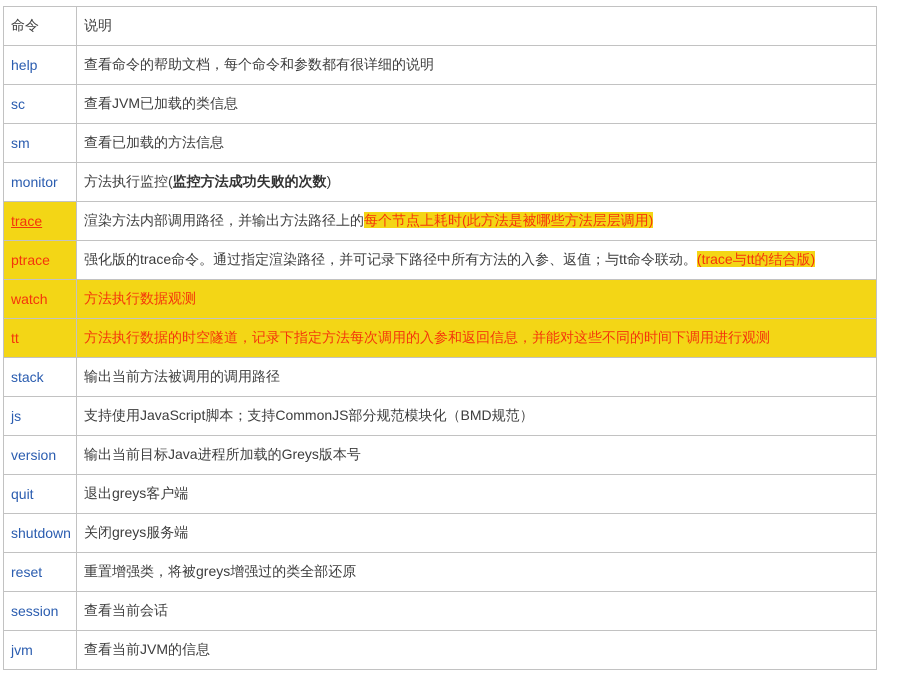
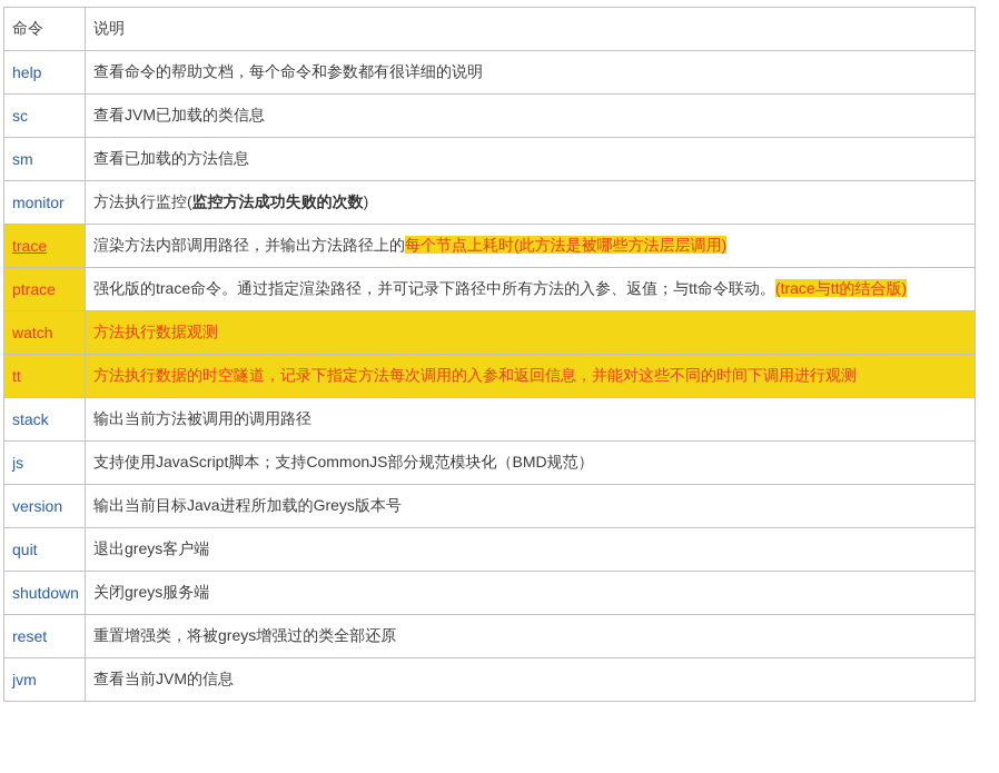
  命令	说明
  help	查看命令的帮助文档，每个命令和参数都有很详细的说明
  sc	查看JVM已加载的类信息
  sm	查看已加载的方法信息
  monitor	方法执行监控(监控方法成功失败的次数)
  trace	渲染方法内部调用路径，并输出方法路径上的每个节点上耗时(此方法是被哪些方法层层调用)
  ptrace	强化版的trace命令。通过指定渲染路径，并可记录下路径中所有方法的入参、返值；与tt命令联动。(trace与tt的结合版)
  watch	方法执行数据观测
  tt	方法执行数据的时空隧道，记录下指定方法每次调用的入参和返回信息，并能对这些不同的时间下调用进行观测
  stack	输出当前方法被调用的调用路径
  js	支持使用JavaScript脚本；支持CommonJS部分规范模块化（BMD规范）
  version	输出当前目标Java进程所加载的Greys版本号
  quit	退出greys客户端
  shutdown	关闭greys服务端
  reset	重置增强类，将被greys增强过的类全部还原
- session	查看当前会话
  jvm	查看当前JVM的信息
